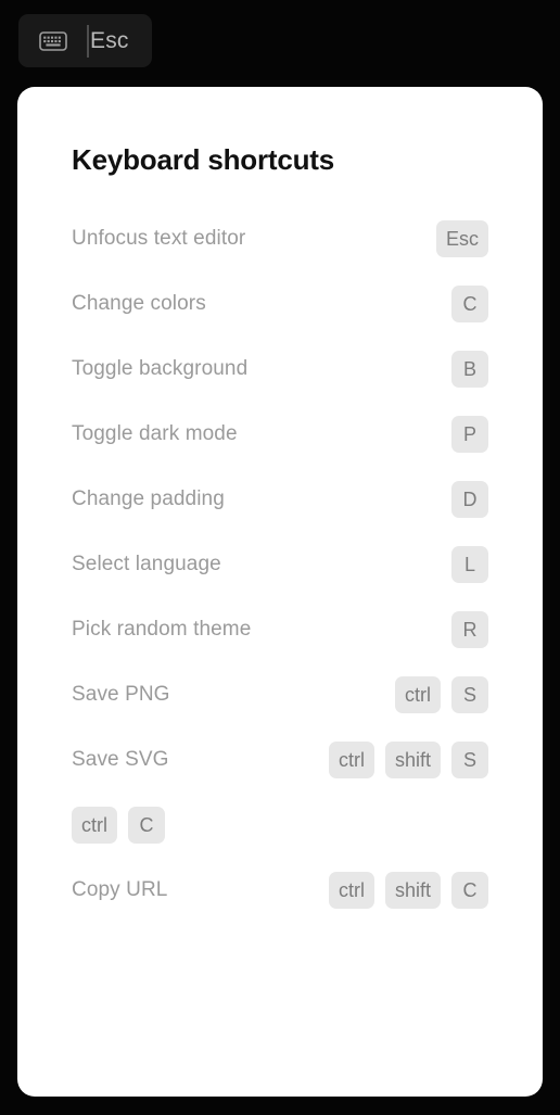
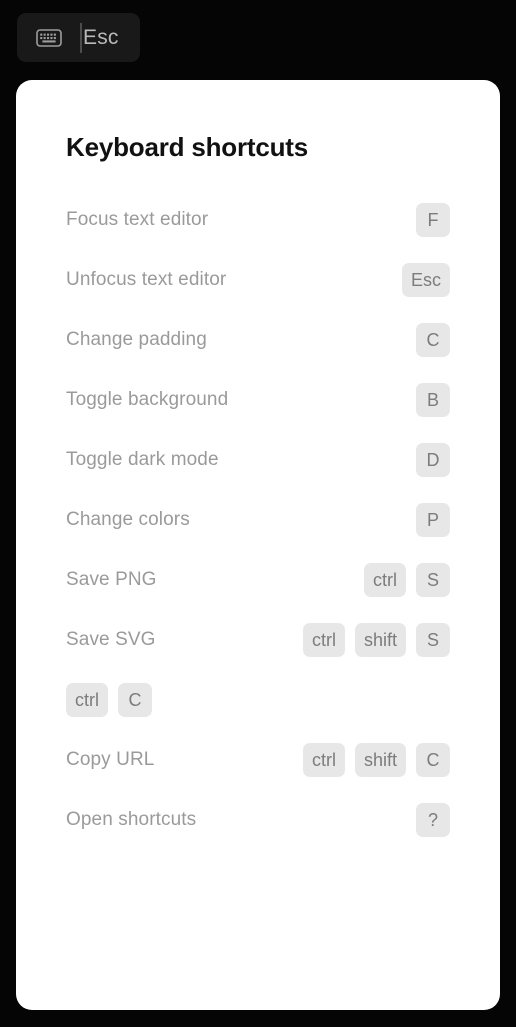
  Esc
  Keyboard shortcuts
+ Focus text editor
+ F
  Unfocus text editor
  Esc
- Change colors
+ Change padding
  C
  Toggle background
  B
  Toggle dark mode
- P
+ D
- Change padding
+ Change colors
- D
+ P
- Select language
- L
- Pick random theme
- R
  Save PNG
  ctrl
  S
  Save SVG
  ctrl
  shift
  S
  ctrl
  C
  Copy URL
  ctrl
  shift
  C
+ Open shortcuts
+ ?
